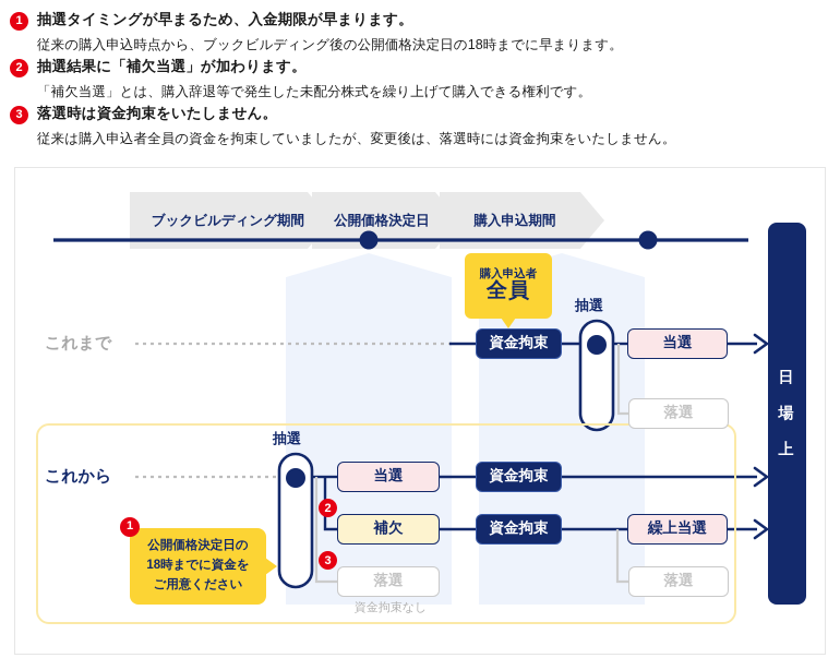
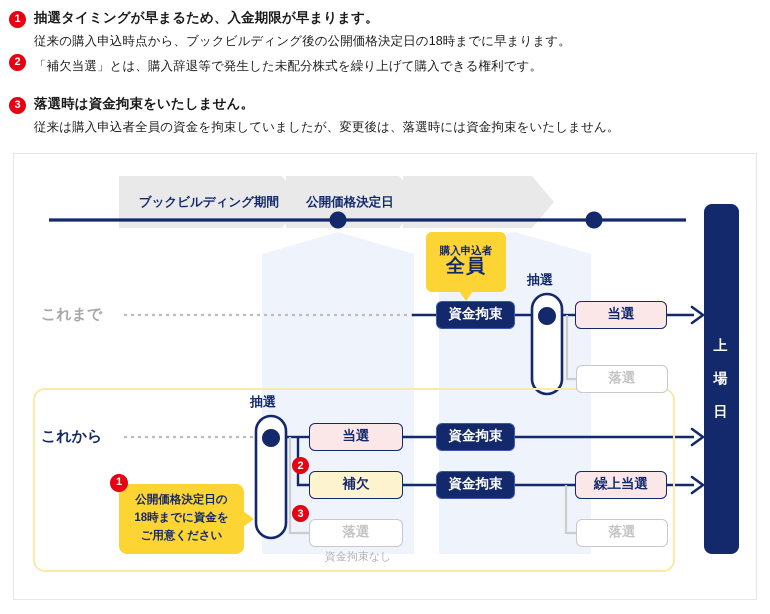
  1
  抽選タイミングが早まるため、入金期限が早まります。
  従来の購入申込時点から、ブックビルディング後の公開価格決定日の18時までに早まります。
  2
- 抽選結果に「補欠当選」が加わります。
  「補欠当選」とは、購入辞退等で発生した未配分株式を繰り上げて購入できる権利です。
  3
  落選時は資金拘束をいたしません。
  従来は購入申込者全員の資金を拘束していましたが、変更後は、落選時には資金拘束をいたしません。
  ブックビルディング期間
  公開価格決定日
- 購入申込期間
  これまで
  購入申込者
  全員
  資金拘束
  抽選
  当選
  落選
  これから
  抽選
  当選
  補欠
  落選
  資金拘束なし
  2
  3
  資金拘束
  資金拘束
  繰上当選
  落選
  1
  公開価格決定日の
  18時までに資金を
  ご用意ください
- 日
+ 上
  場
- 上
+ 日
